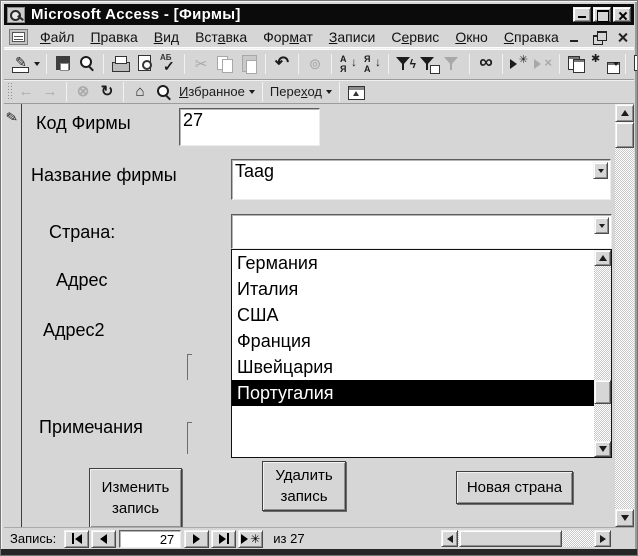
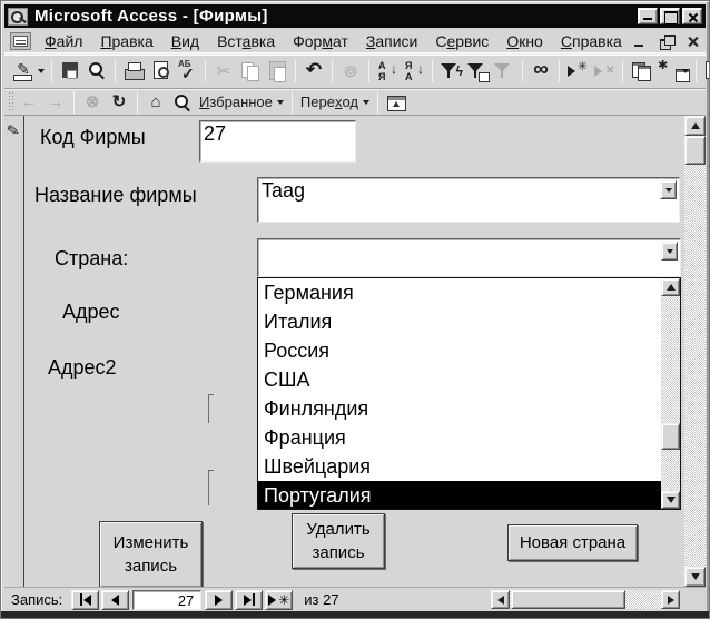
  Microsoft Access - [Фирмы]
  Файл
  Правка
  Вид
  Вставка
  Формат
  Записи
  Сервис
  Окно
  Справка
  ✎
  ✓
  ✂
  ↶
  ⊚
  ↓
  ↓
  ϟ
  ∞
  ✳
  ×
  ✱
  ←
  →
  ⊗
  ↻
  ⌂
  И
  збранное
  Пере
  х
  од
  Код Фирмы
  27
  Название фирмы
  Taag
  Страна:
  Адрес
  Адрес2
- Примечания
  Германия
  Италия
+ Россия
  США
+ Финляндия
  Франция
  Швейцария
  Португалия
  Изменить
  запись
  Удалить
  запись
  Новая страна
  Запись:
  27
  ✳
  из 27
